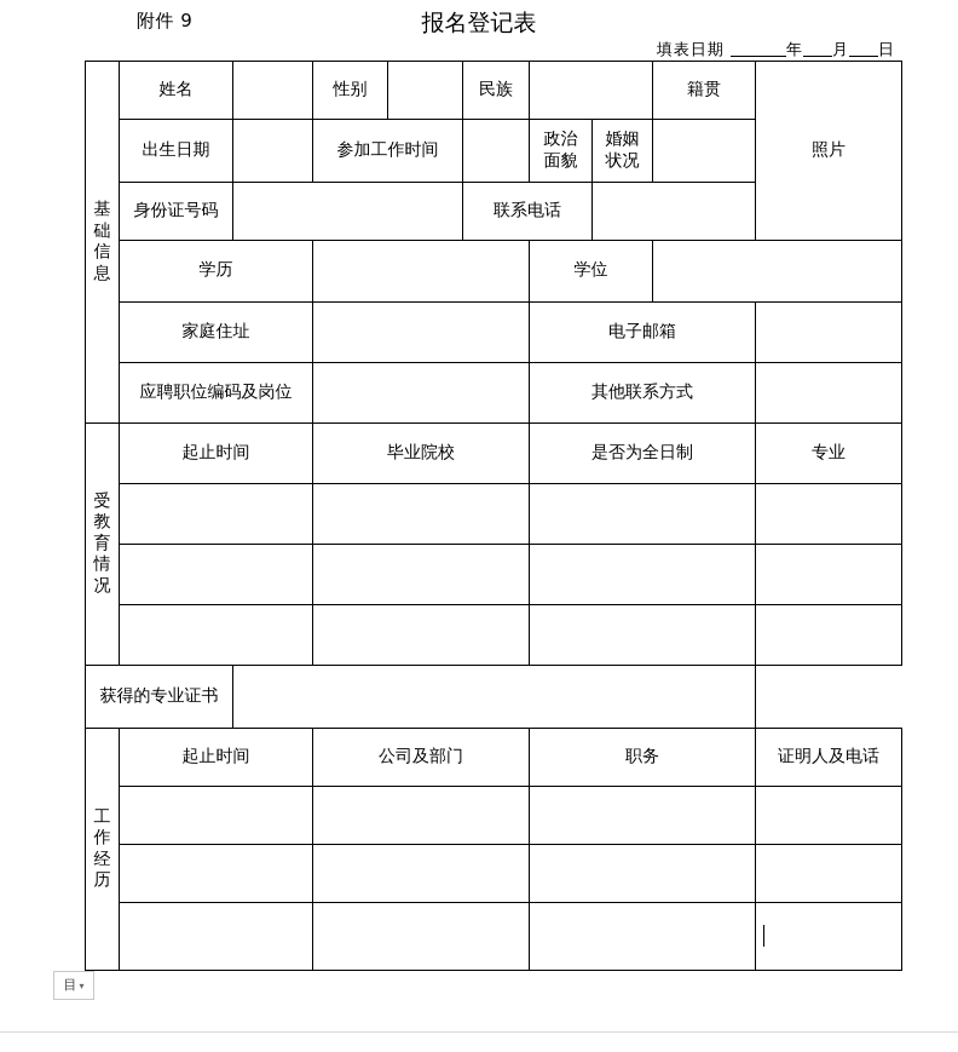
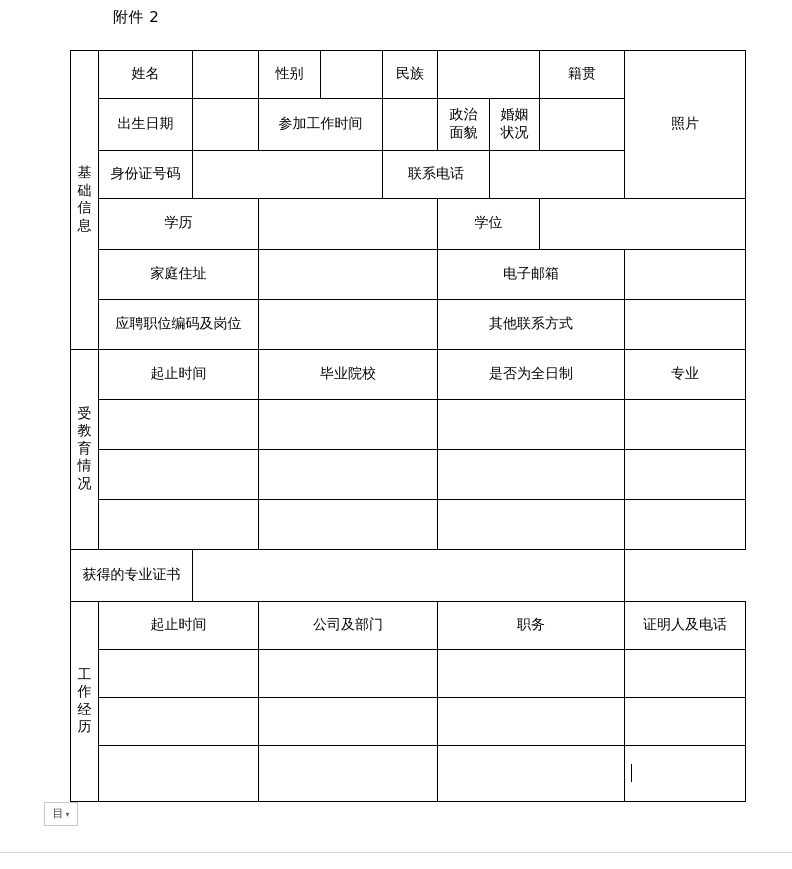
- 附件 9
+ 附件 2
- 报名登记表
- 填表日期 年 月 日
  基础信息	姓名		性别		民族		籍贯	照片
  出生日期		参加工作时间		政治 面貌	婚姻 状况
  身份证号码		联系电话
  学历		学位
  家庭住址		电子邮箱
  应聘职位编码及岗位		其他联系方式
  受教育情况	起止时间	毕业院校	是否为全日制	专业
  获得的专业证书
  工作经历	起止时间	公司及部门	职务	证明人及电话
  目
  ▾
